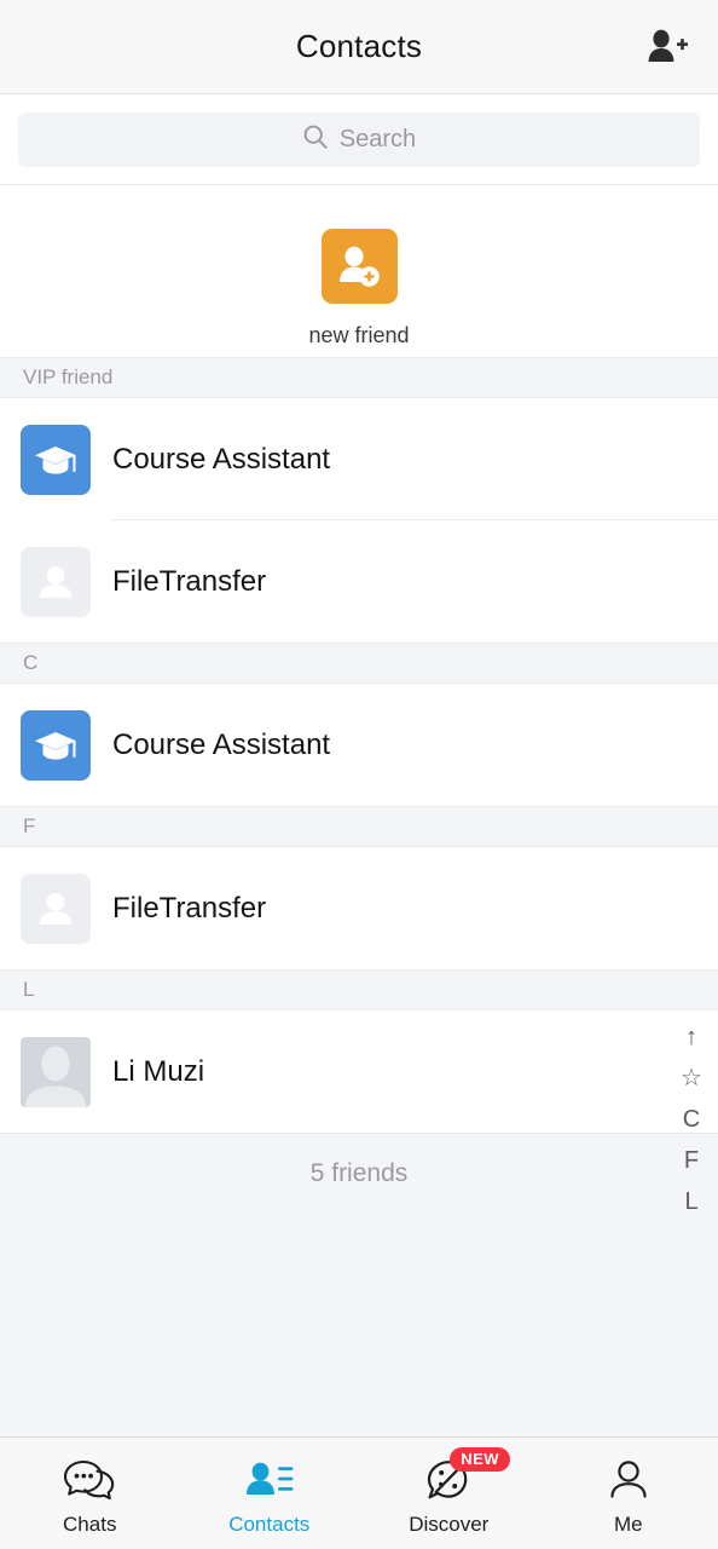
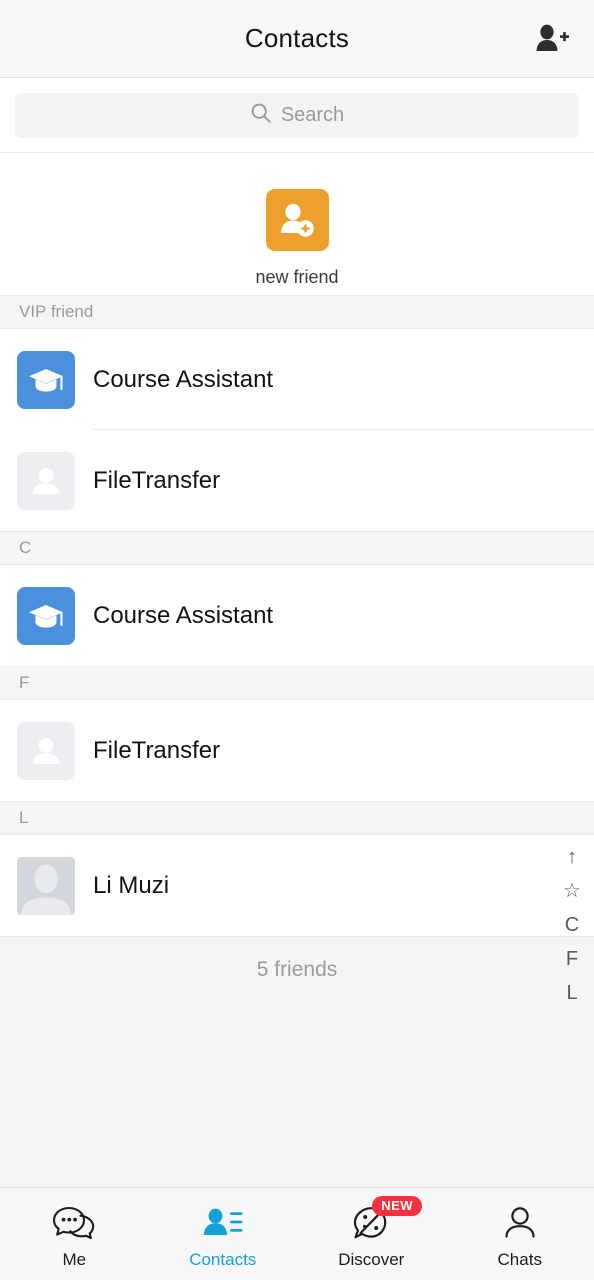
  Contacts
  Search
  new friend
  VIP friend
  Course Assistant
  FileTransfer
  C
  Course Assistant
  F
  FileTransfer
  L
  Li Muzi
  5 friends
  ↑
  ☆
  C
  F
  L
- Chats
+ Me
  Contacts
  NEW
  Discover
- Me
+ Chats
